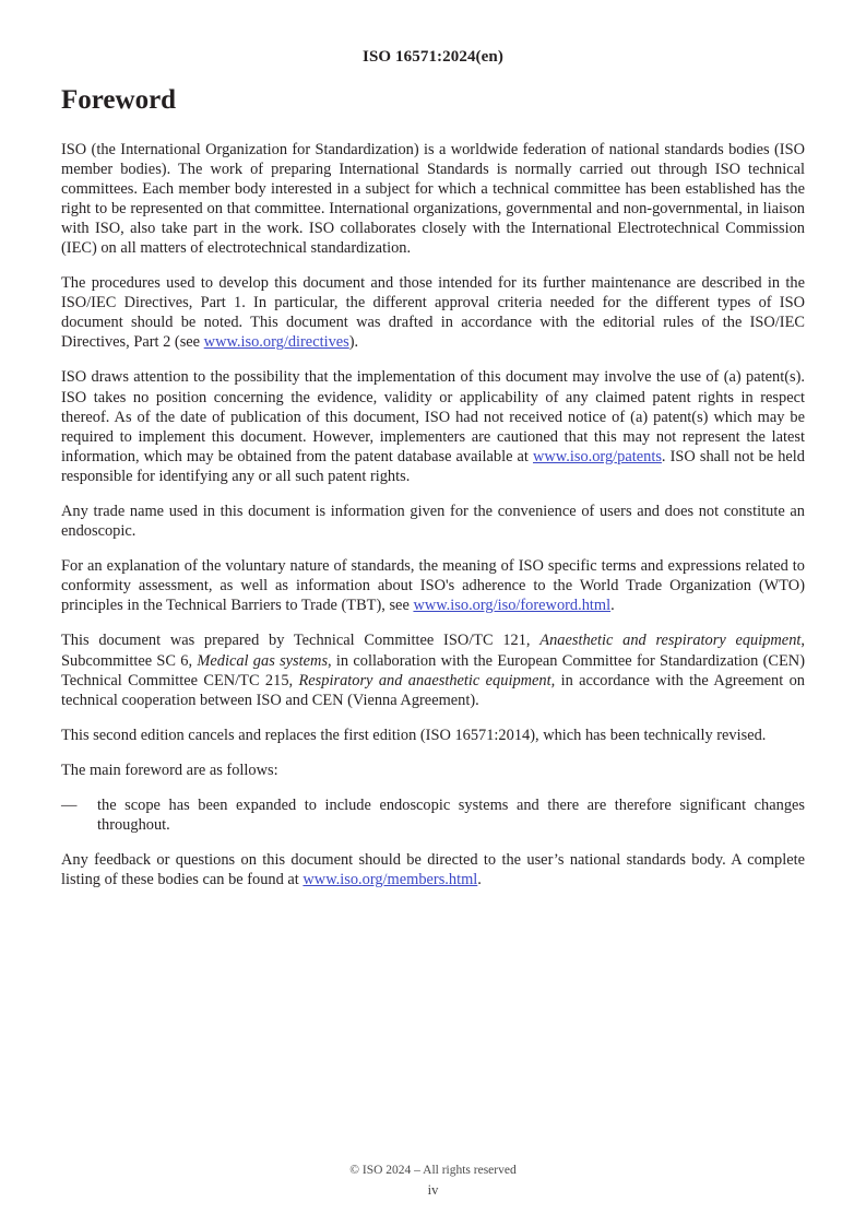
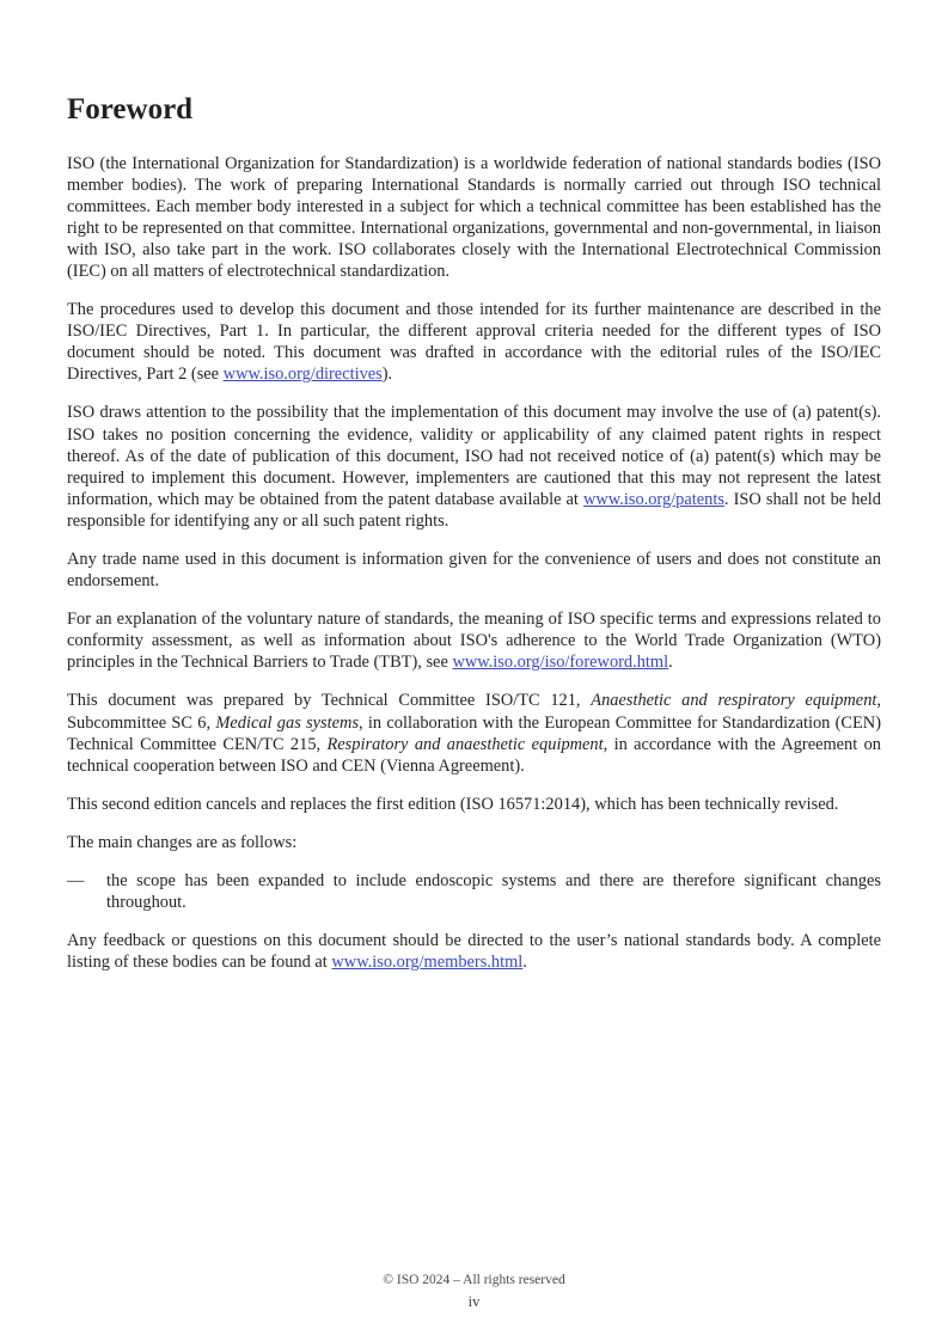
- ISO 16571:2024(en)
  Foreword
  ISO (the International Organization for Standardization) is a worldwide federation of national standards bodies (ISO member bodies). The work of preparing International Standards is normally carried out through ISO technical committees. Each member body interested in a subject for which a technical committee has been established has the right to be represented on that committee. International organizations, governmental and non-governmental, in liaison with ISO, also take part in the work. ISO collaborates closely with the International Electrotechnical Commission (IEC) on all matters of electrotechnical standardization.
  The procedures used to develop this document and those intended for its further maintenance are described in the ISO/IEC Directives, Part 1. In particular, the different approval criteria needed for the different types of ISO document should be noted. This document was drafted in accordance with the editorial rules of the ISO/IEC Directives, Part 2 (see www.iso.org/directives).
  ISO draws attention to the possibility that the implementation of this document may involve the use of (a) patent(s). ISO takes no position concerning the evidence, validity or applicability of any claimed patent rights in respect thereof. As of the date of publication of this document, ISO had not received notice of (a) patent(s) which may be required to implement this document. However, implementers are cautioned that this may not represent the latest information, which may be obtained from the patent database available at www.iso.org/patents. ISO shall not be held responsible for identifying any or all such patent rights.
- Any trade name used in this document is information given for the convenience of users and does not constitute an endoscopic.
+ Any trade name used in this document is information given for the convenience of users and does not constitute an endorsement.
  For an explanation of the voluntary nature of standards, the meaning of ISO specific terms and expressions related to conformity assessment, as well as information about ISO's adherence to the World Trade Organization (WTO) principles in the Technical Barriers to Trade (TBT), see www.iso.org/iso/foreword.html.
  This document was prepared by Technical Committee ISO/TC 121, Anaesthetic and respiratory equipment, Subcommittee SC 6, Medical gas systems, in collaboration with the European Committee for Standardization (CEN) Technical Committee CEN/TC 215, Respiratory and anaesthetic equipment, in accordance with the Agreement on technical cooperation between ISO and CEN (Vienna Agreement).
  This second edition cancels and replaces the first edition (ISO 16571:2014), which has been technically revised.
- The main foreword are as follows:
+ The main changes are as follows:
  —
  the scope has been expanded to include endoscopic systems and there are therefore significant changes throughout.
  Any feedback or questions on this document should be directed to the user’s national standards body. A complete listing of these bodies can be found at www.iso.org/members.html.
  © ISO 2024 – All rights reserved
  iv
